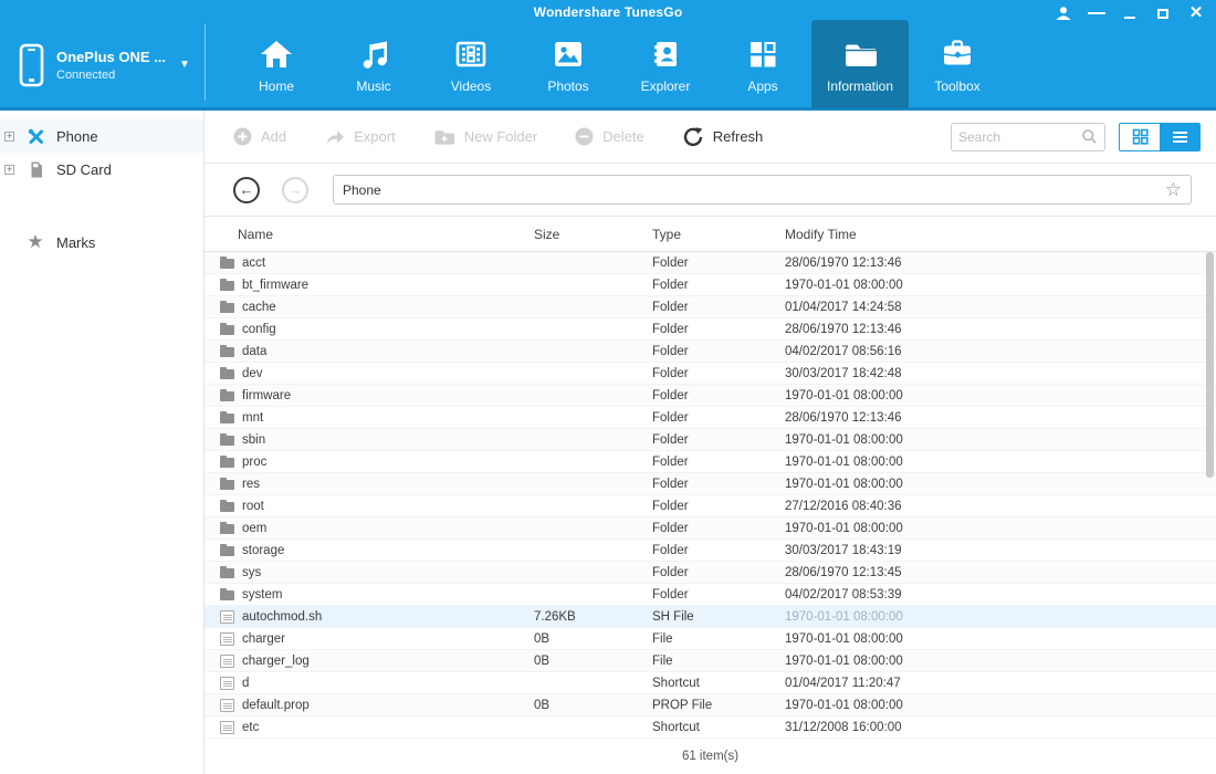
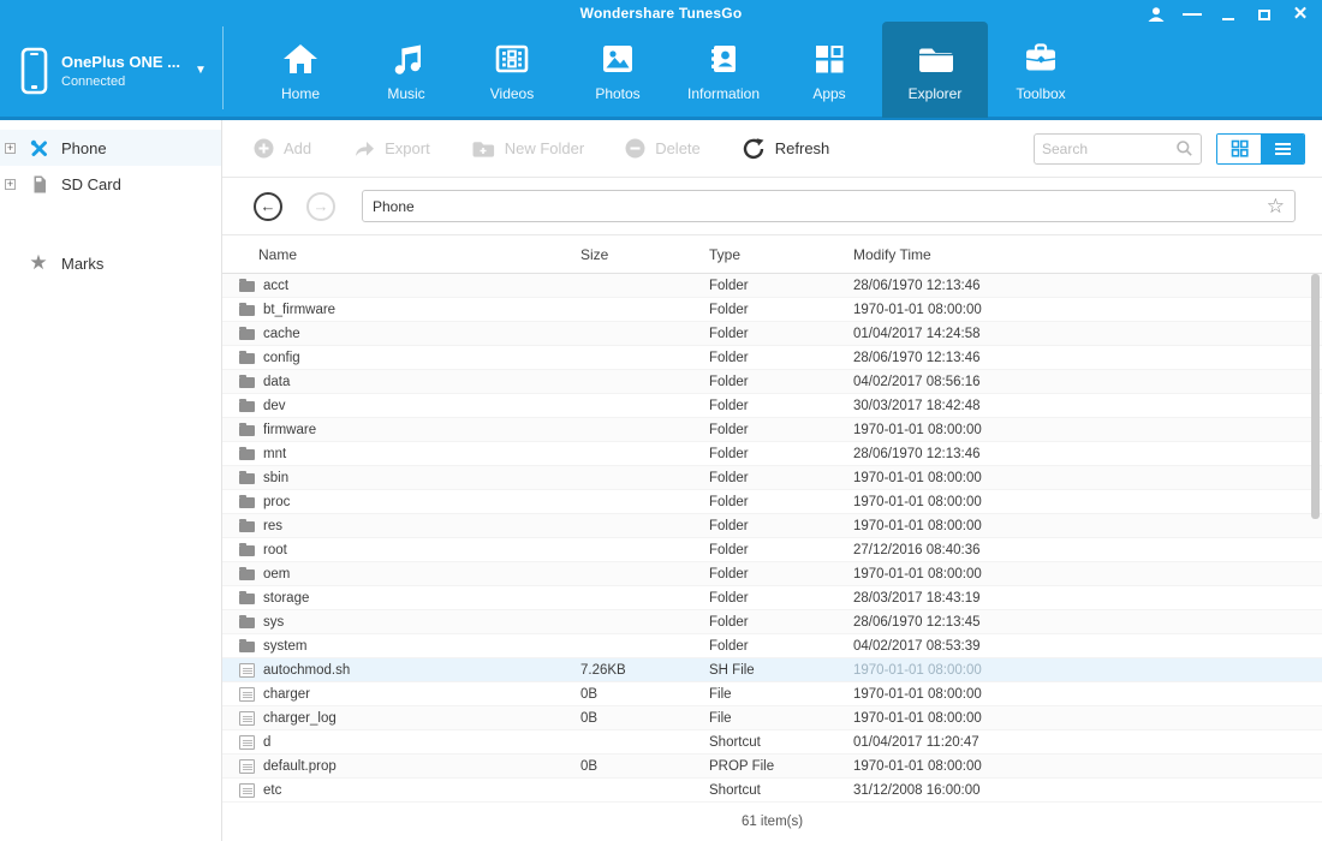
  Wondershare TunesGo
  ✕
  OnePlus ONE ...
  Connected
  ▼
  Home
  Music
  Videos
  Photos
- Explorer
+ Information
  Apps
- Information
+ Explorer
  Toolbox
  +
  Phone
  +
  SD Card
  ★
  Marks
  Add
  Export
  New Folder
  Delete
  Refresh
  Search
  ←
  →
  Phone
  ☆
  Name
  Size
  Type
  Modify Time
  acct
  Folder
  28/06/1970 12:13:46
  bt_firmware
  Folder
  1970-01-01 08:00:00
  cache
  Folder
  01/04/2017 14:24:58
  config
  Folder
  28/06/1970 12:13:46
  data
  Folder
  04/02/2017 08:56:16
  dev
  Folder
  30/03/2017 18:42:48
  firmware
  Folder
  1970-01-01 08:00:00
  mnt
  Folder
  28/06/1970 12:13:46
  sbin
  Folder
  1970-01-01 08:00:00
  proc
  Folder
  1970-01-01 08:00:00
  res
  Folder
  1970-01-01 08:00:00
  root
  Folder
  27/12/2016 08:40:36
  oem
  Folder
  1970-01-01 08:00:00
  storage
  Folder
- 30/03/2017 18:43:19
+ 28/03/2017 18:43:19
  sys
  Folder
  28/06/1970 12:13:45
  system
  Folder
  04/02/2017 08:53:39
  autochmod.sh
  7.26KB
  SH File
  1970-01-01 08:00:00
  charger
  0B
  File
  1970-01-01 08:00:00
  charger_log
  0B
  File
  1970-01-01 08:00:00
  d
  Shortcut
  01/04/2017 11:20:47
  default.prop
  0B
  PROP File
  1970-01-01 08:00:00
  etc
  Shortcut
  31/12/2008 16:00:00
  61 item(s)
